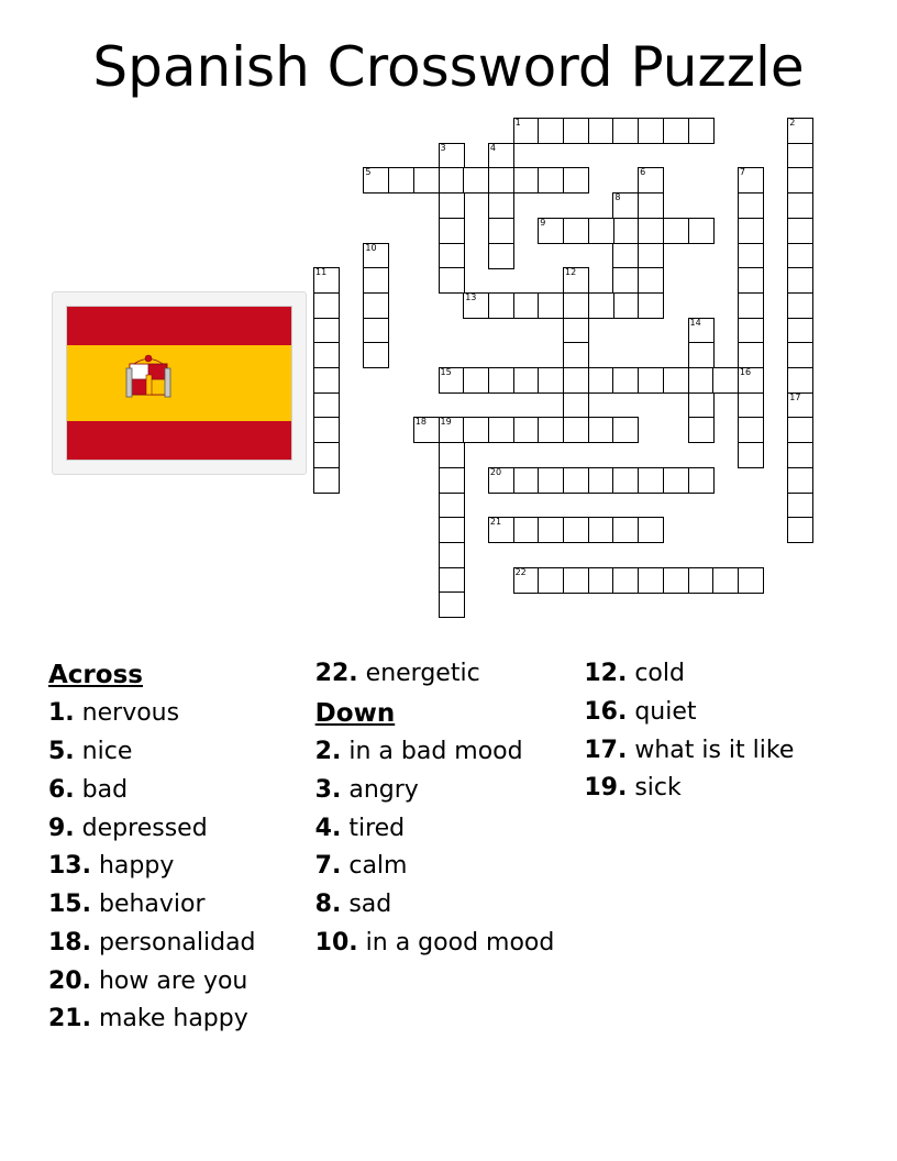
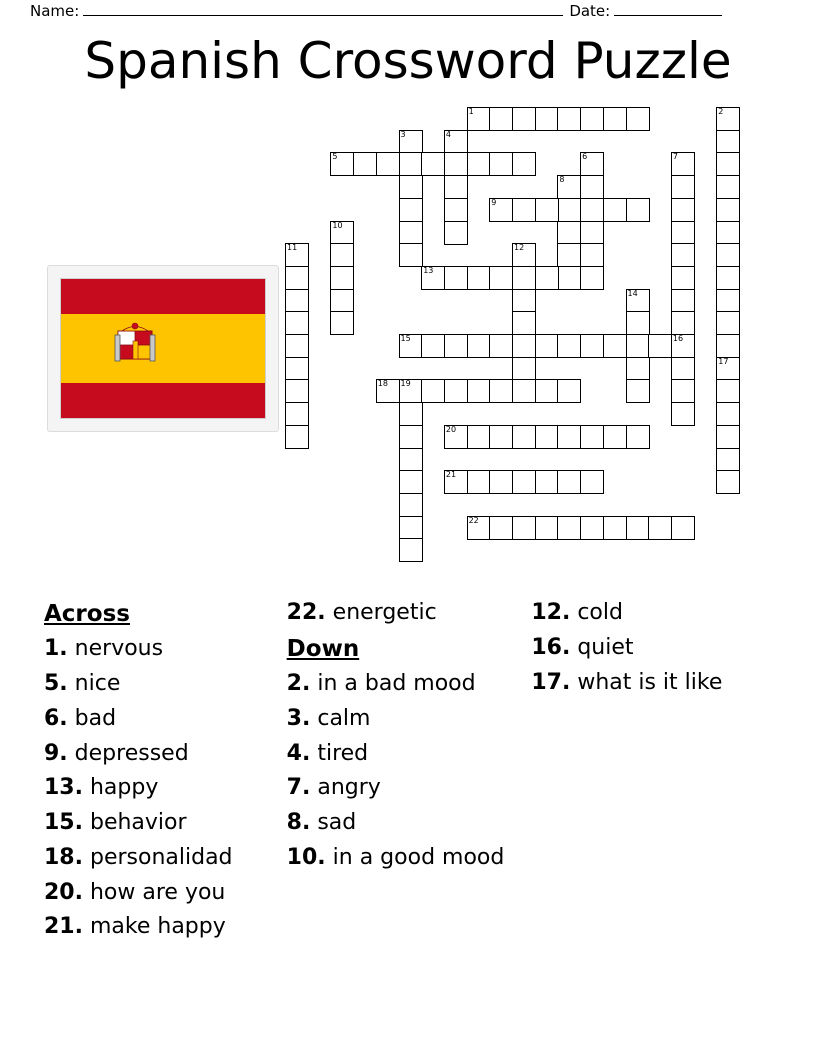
+ Name:
+ Date:
  Spanish Crossword Puzzle
  1
  2
  3
  4
  5
  6
  7
  16
  8
  9
  10
  11
  12
  13
  14
  15
  17
  18
  19
  20
  21
  22
  Across
  1. nervous
  5. nice
  6. bad
  9. depressed
  13. happy
  15. behavior
  18. personalidad
  20. how are you
  21. make happy
  22. energetic
  Down
  2. in a bad mood
- 3. angry
+ 3. calm
  4. tired
- 7. calm
+ 7. angry
  8. sad
  10. in a good mood
  12. cold
  16. quiet
  17. what is it like
- 19. sick
